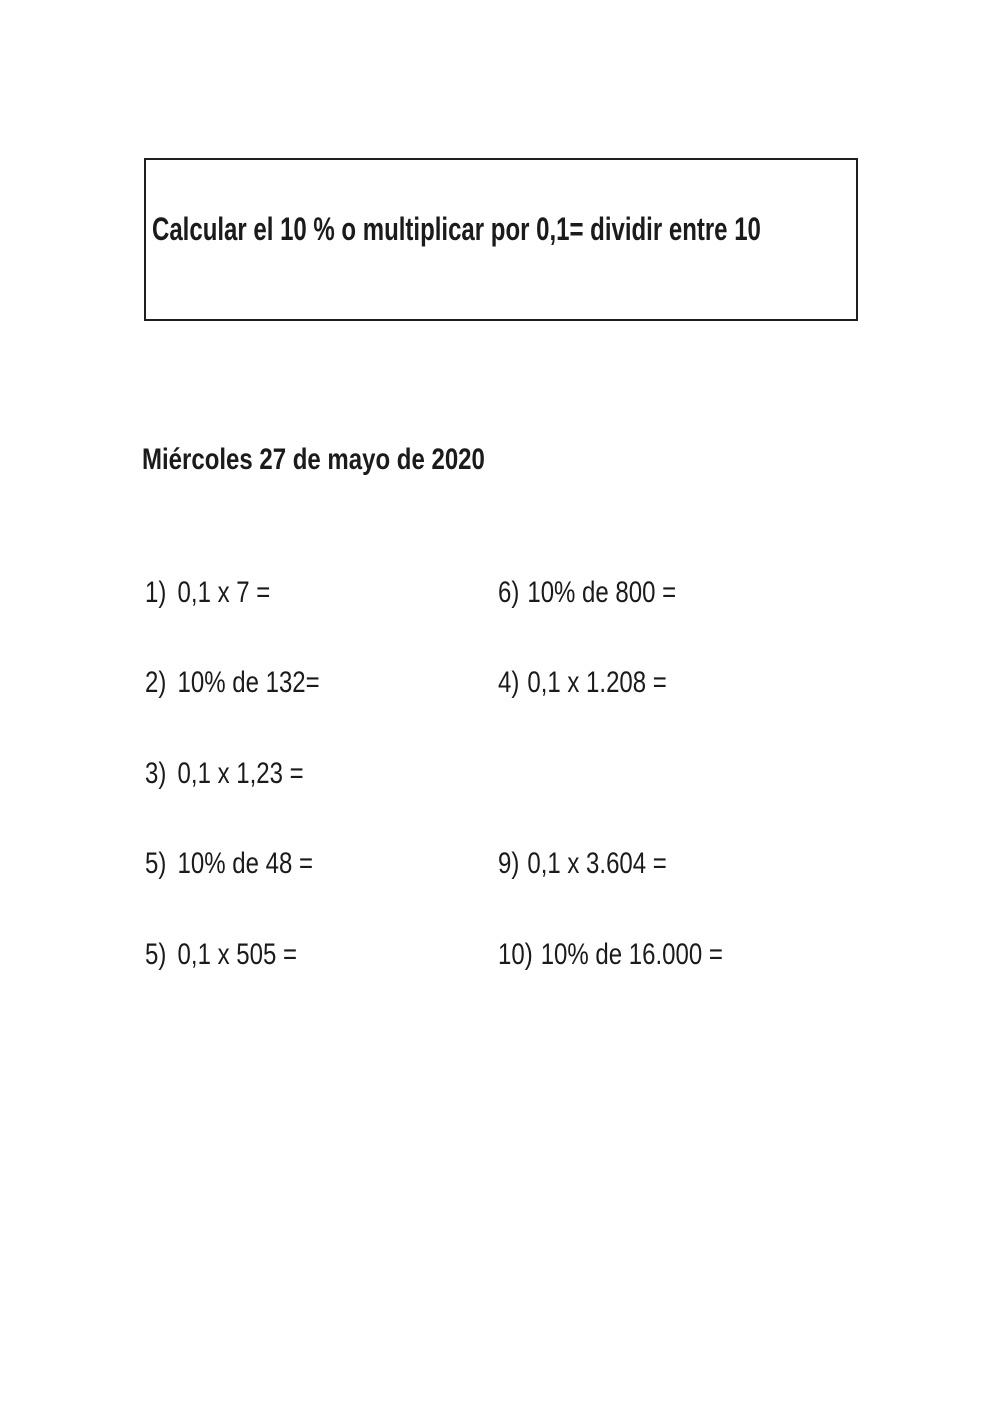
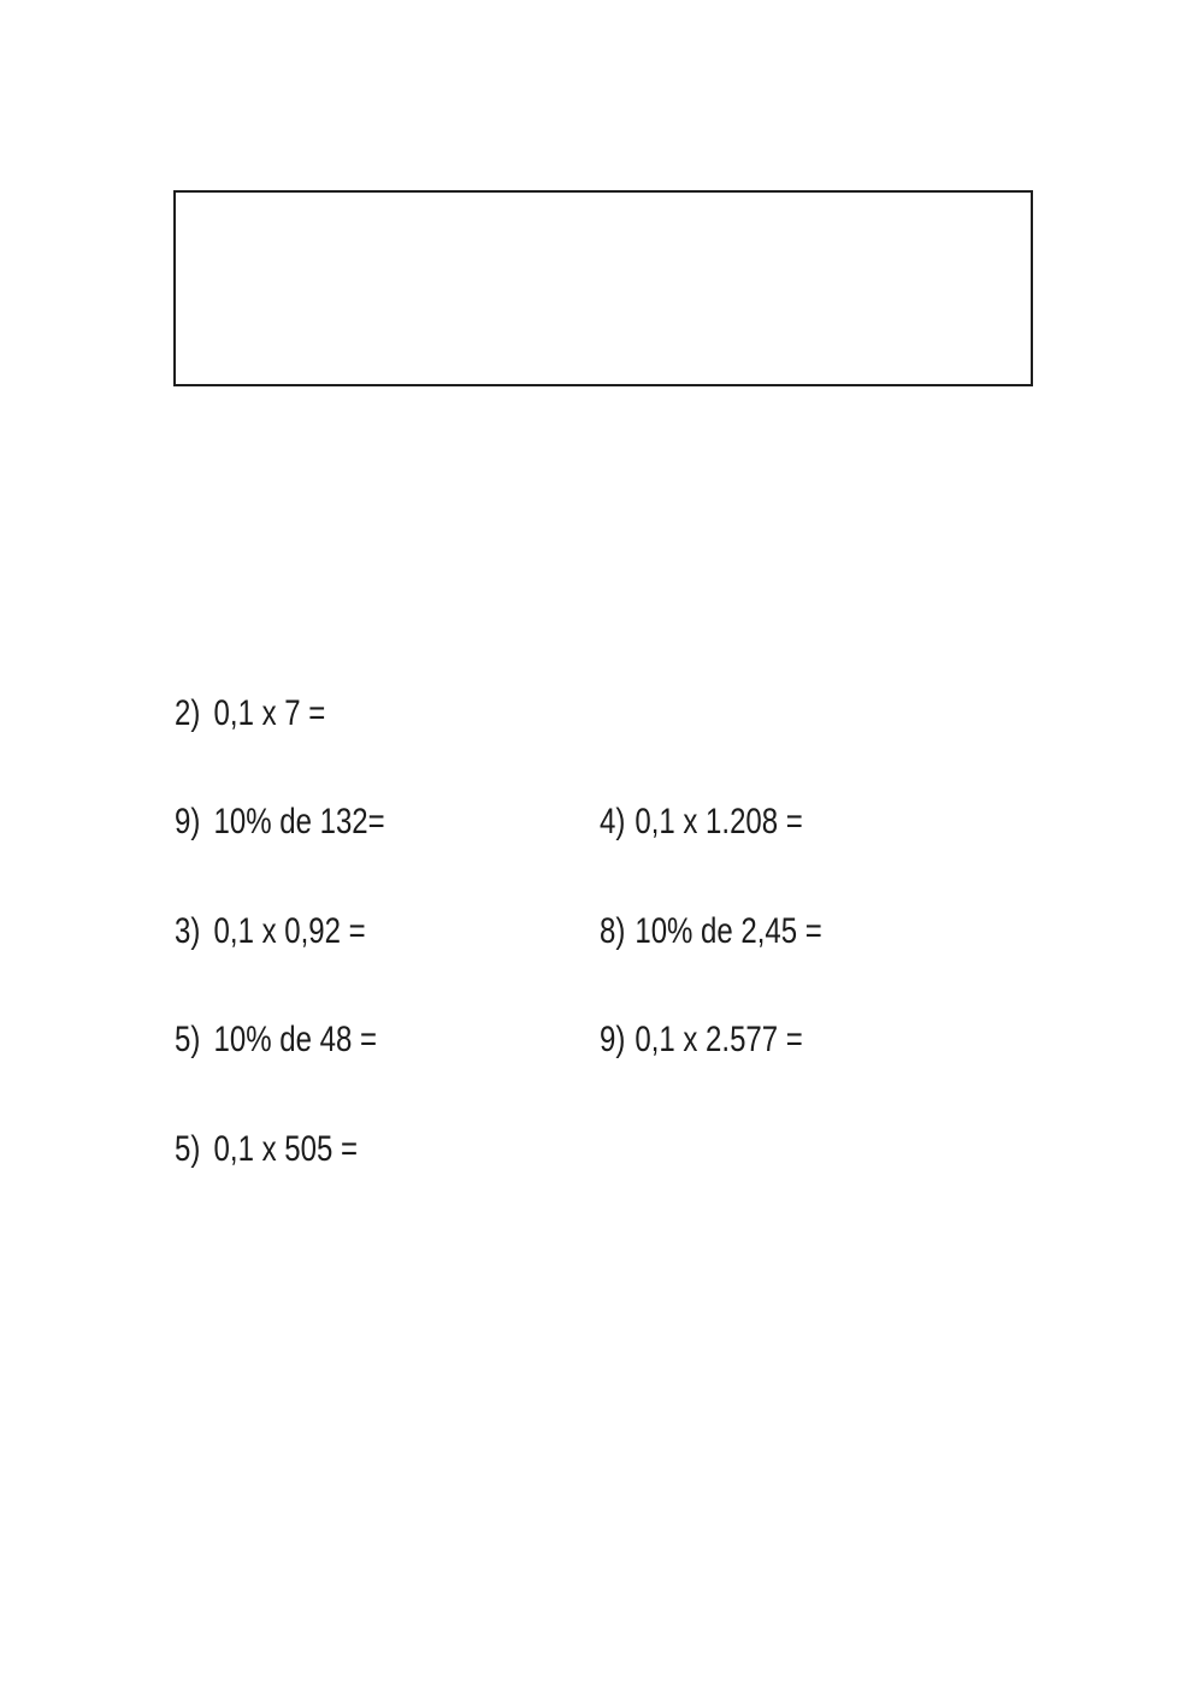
- Calcular el 10 % o multiplicar por 0,1= dividir entre 10
- Miércoles 27 de mayo de 2020
- 1) 0,1 x 7 =
+ 2) 0,1 x 7 =
- 6) 10% de 800 =
- 2) 10% de 132=
+ 9) 10% de 132=
  4) 0,1 x 1.208 =
- 3) 0,1 x 1,23 =
+ 3) 0,1 x 0,92 =
+ 8) 10% de 2,45 =
  5) 10% de 48 =
- 9) 0,1 x 3.604 =
+ 9) 0,1 x 2.577 =
  5) 0,1 x 505 =
- 10) 10% de 16.000 =
